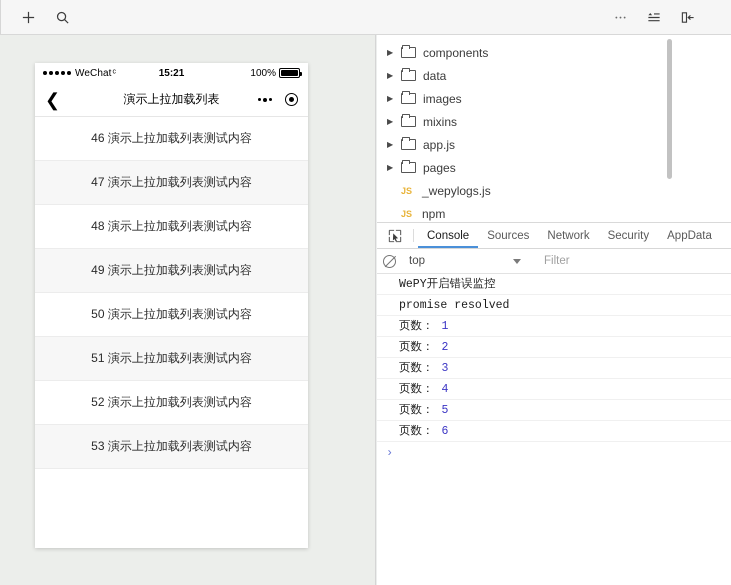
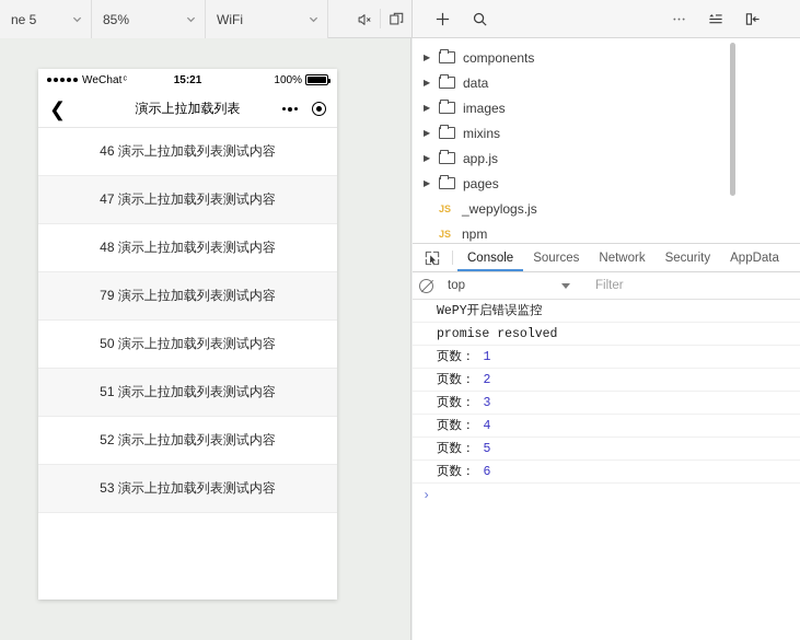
+ ne 5
+ 85%
+ WiFi
  WeChat
  ᶜ
  15:21
  100%
  ❮
  演示上拉加载列表
  46 演示上拉加载列表测试内容
  47 演示上拉加载列表测试内容
  48 演示上拉加载列表测试内容
- 49 演示上拉加载列表测试内容
+ 79 演示上拉加载列表测试内容
  50 演示上拉加载列表测试内容
  51 演示上拉加载列表测试内容
  52 演示上拉加载列表测试内容
  53 演示上拉加载列表测试内容
  ▶
  components
  ▶
  data
  ▶
  images
  ▶
  mixins
  ▶
  app.js
  ▶
  pages
  JS
  _wepylogs.js
  JS
  npm
  Console
  Sources
  Network
  Security
  AppData
  top
  Filter
  WePY开启错误监控
  promise resolved
  页数：
  1
  页数：
  2
  页数：
  3
  页数：
  4
  页数：
  5
  页数：
  6
  ›
